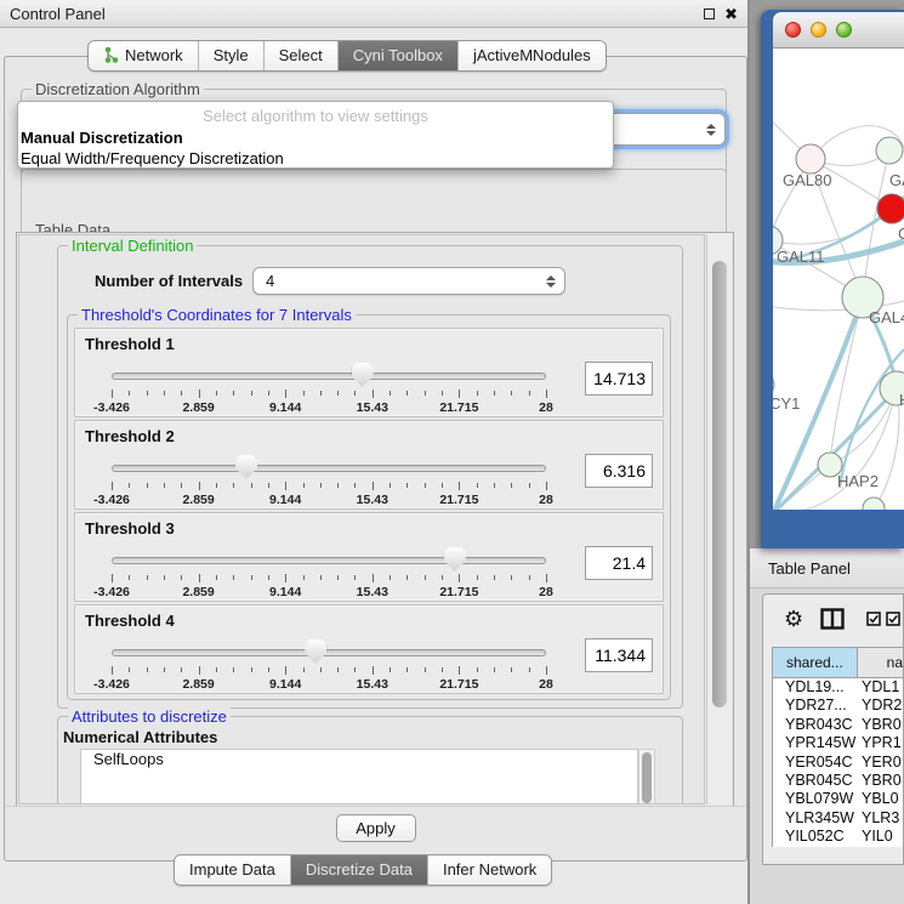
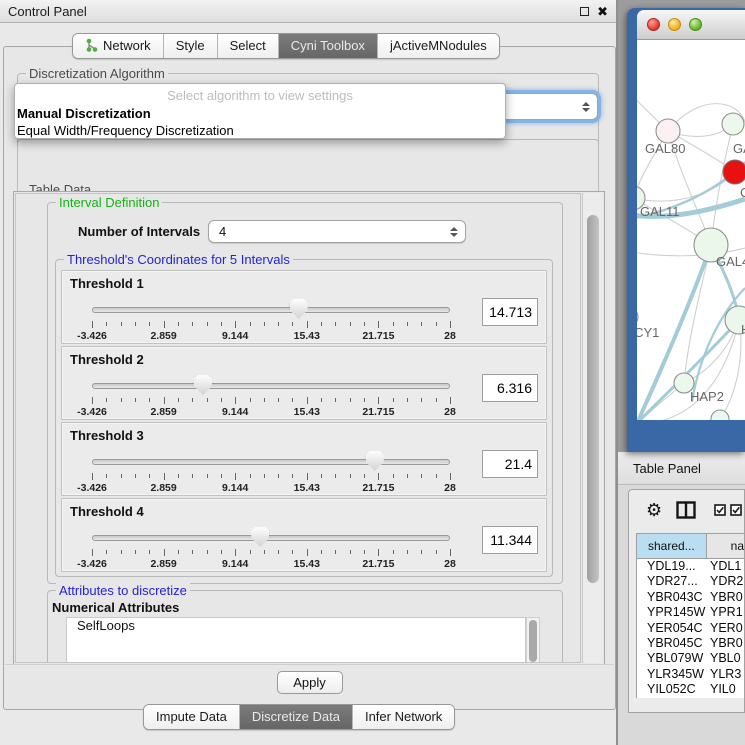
  Control Panel
  ✖
  Network
  Style
  Select
  Cyni Toolbox
  jActiveMNodules
  Discretization Algorithm
  Select algorithm to view settings
  Manual Discretization
  Equal Width/Frequency Discretization
  Table Data
  Interval Definition
  Number of Intervals
  4
- Threshold's Coordinates for 7 Intervals
+ Threshold's Coordinates for 5 Intervals
  Threshold 1
  -3.426
  2.859
  9.144
  15.43
  21.715
  28
  14.713
  Threshold 2
  -3.426
  2.859
  9.144
  15.43
  21.715
  28
  6.316
  Threshold 3
  -3.426
  2.859
  9.144
  15.43
  21.715
  28
  21.4
  Threshold 4
  -3.426
  2.859
  9.144
  15.43
  21.715
  28
  11.344
  Attributes to discretize
  Numerical Attributes
  SelfLoops
  Apply
  Impute Data
  Discretize Data
  Infer Network
  Table Panel
  ⚙
  shared...
  na
  YDL19...
  YDL1
  YDR27...
  YDR2
  YBR043C
  YBR0
  YPR145W
  YPR1
  YER054C
  YER0
  YBR045C
  YBR0
  YBL079W
  YBL0
  YLR345W
  YLR3
  YIL052C
  YIL0
  GAL80
  GAL11
  GAL
  CY1
  HAP2
